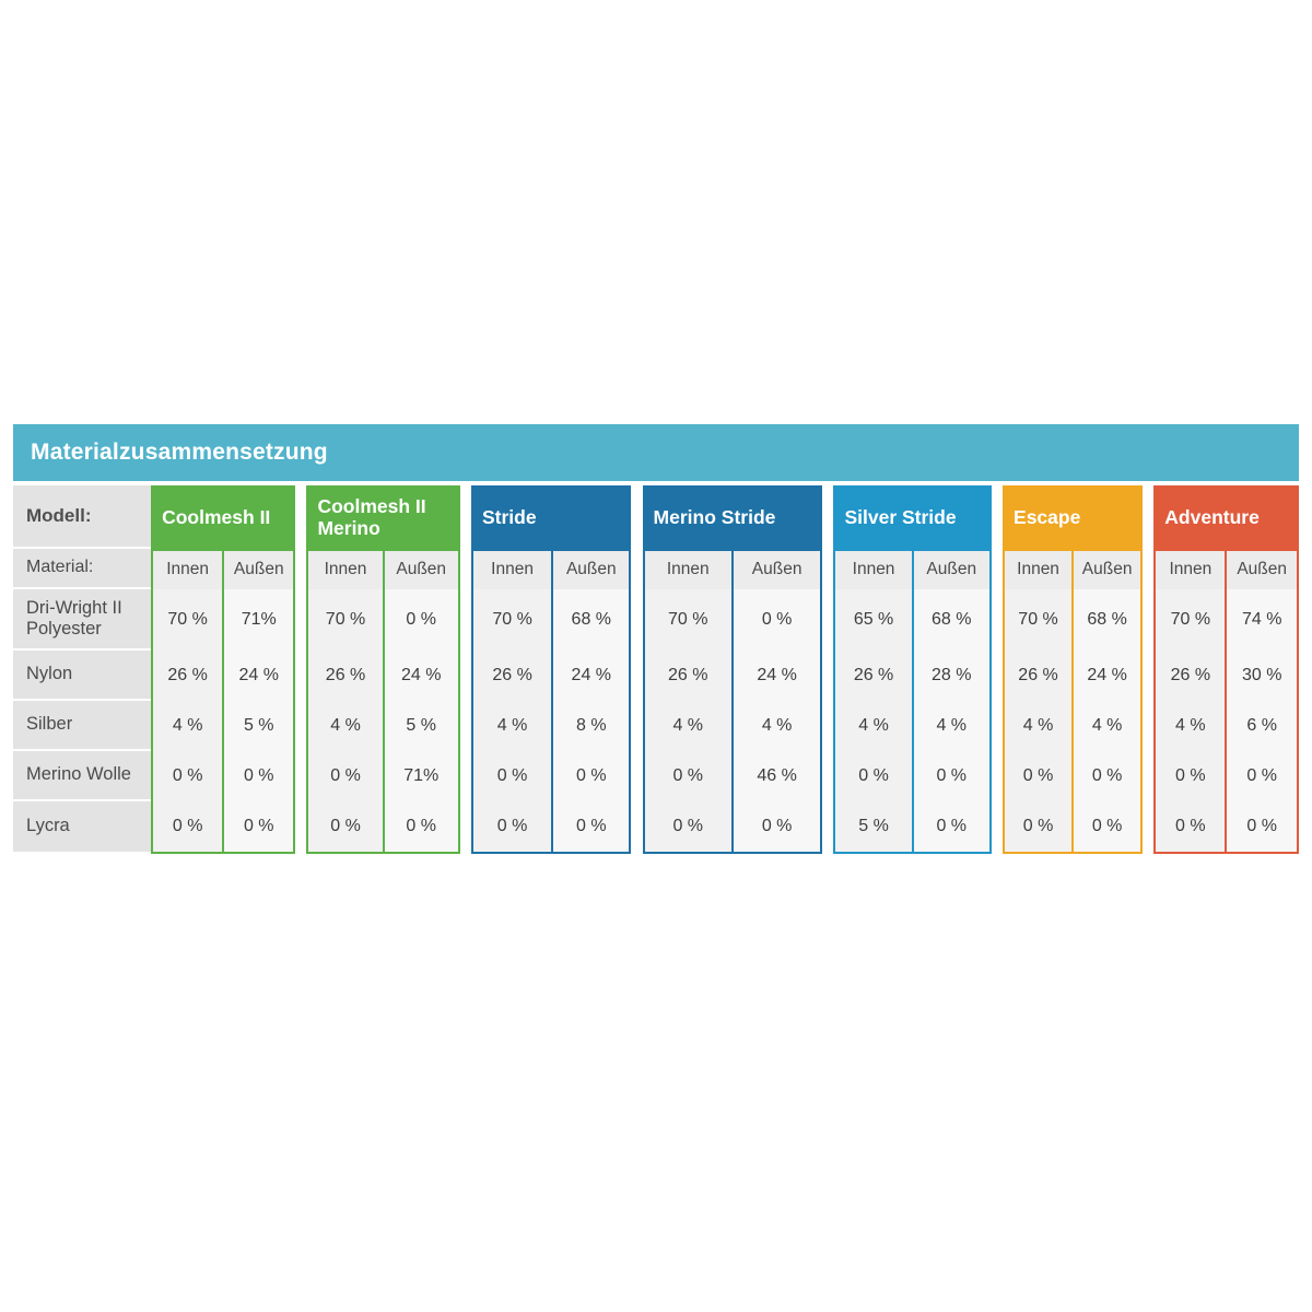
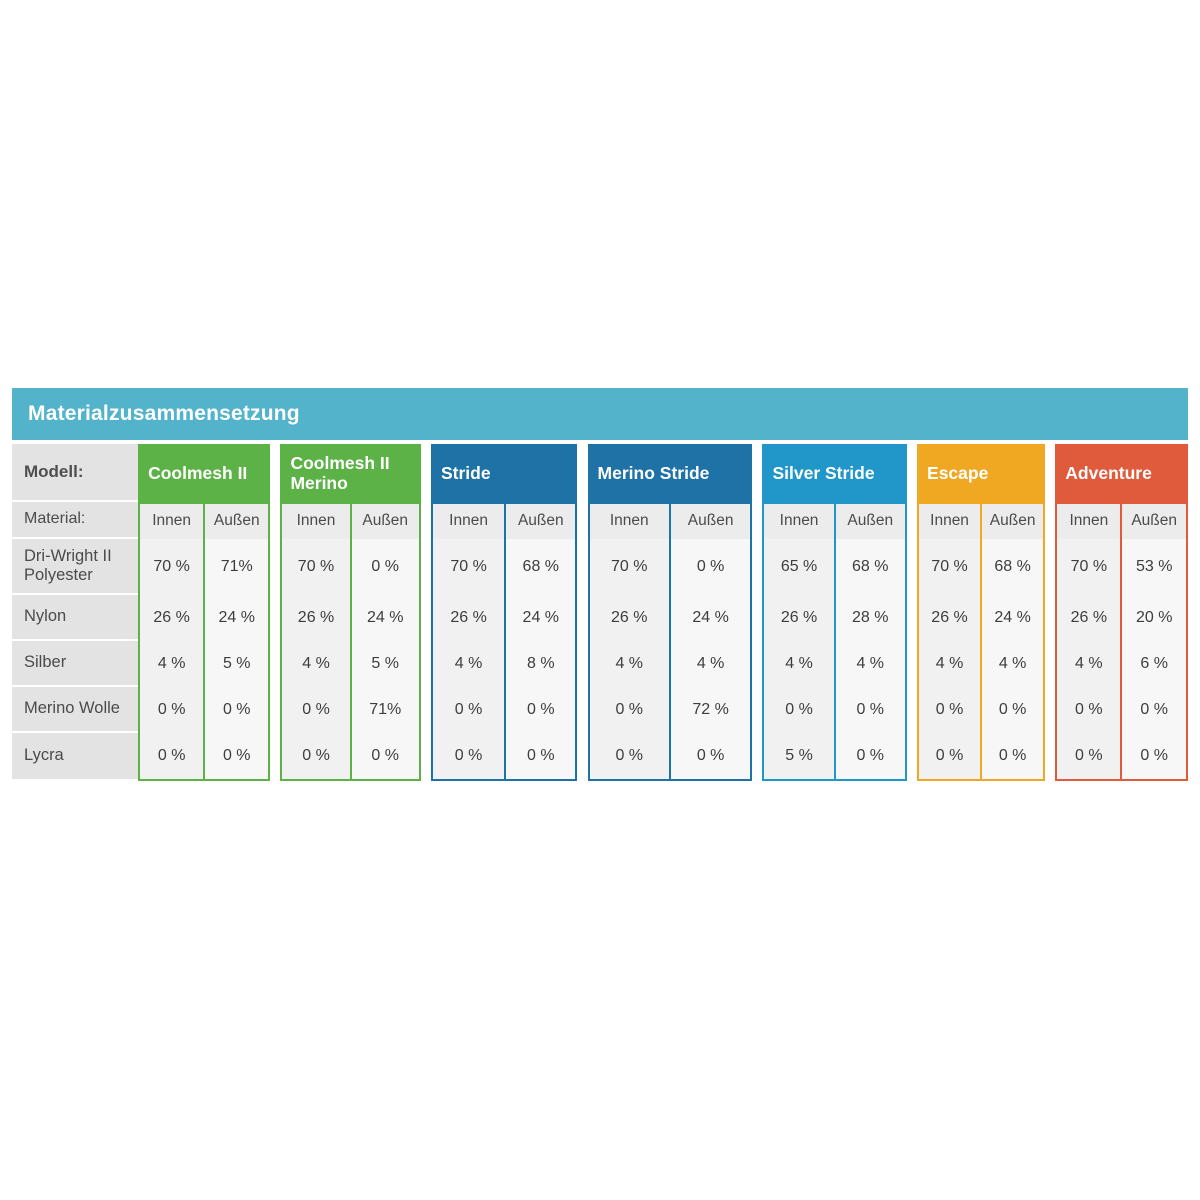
  Materialzusammensetzung
  Modell:	Coolmesh II		Coolmesh II Merino		Stride		Merino Stride		Silver Stride		Escape		Adventure
  Material:	Innen	Außen		Innen	Außen		Innen	Außen		Innen	Außen		Innen	Außen		Innen	Außen		Innen	Außen
- Dri-Wright II Polyester	70 %	71%		70 %	0 %		70 %	68 %		70 %	0 %		65 %	68 %		70 %	68 %		70 %	74 %
+ Dri-Wright II Polyester	70 %	71%		70 %	0 %		70 %	68 %		70 %	0 %		65 %	68 %		70 %	68 %		70 %	53 %
- Nylon	26 %	24 %		26 %	24 %		26 %	24 %		26 %	24 %		26 %	28 %		26 %	24 %		26 %	30 %
+ Nylon	26 %	24 %		26 %	24 %		26 %	24 %		26 %	24 %		26 %	28 %		26 %	24 %		26 %	20 %
  Silber	4 %	5 %		4 %	5 %		4 %	8 %		4 %	4 %		4 %	4 %		4 %	4 %		4 %	6 %
- Merino Wolle	0 %	0 %		0 %	71%		0 %	0 %		0 %	46 %		0 %	0 %		0 %	0 %		0 %	0 %
+ Merino Wolle	0 %	0 %		0 %	71%		0 %	0 %		0 %	72 %		0 %	0 %		0 %	0 %		0 %	0 %
  Lycra	0 %	0 %		0 %	0 %		0 %	0 %		0 %	0 %		5 %	0 %		0 %	0 %		0 %	0 %
